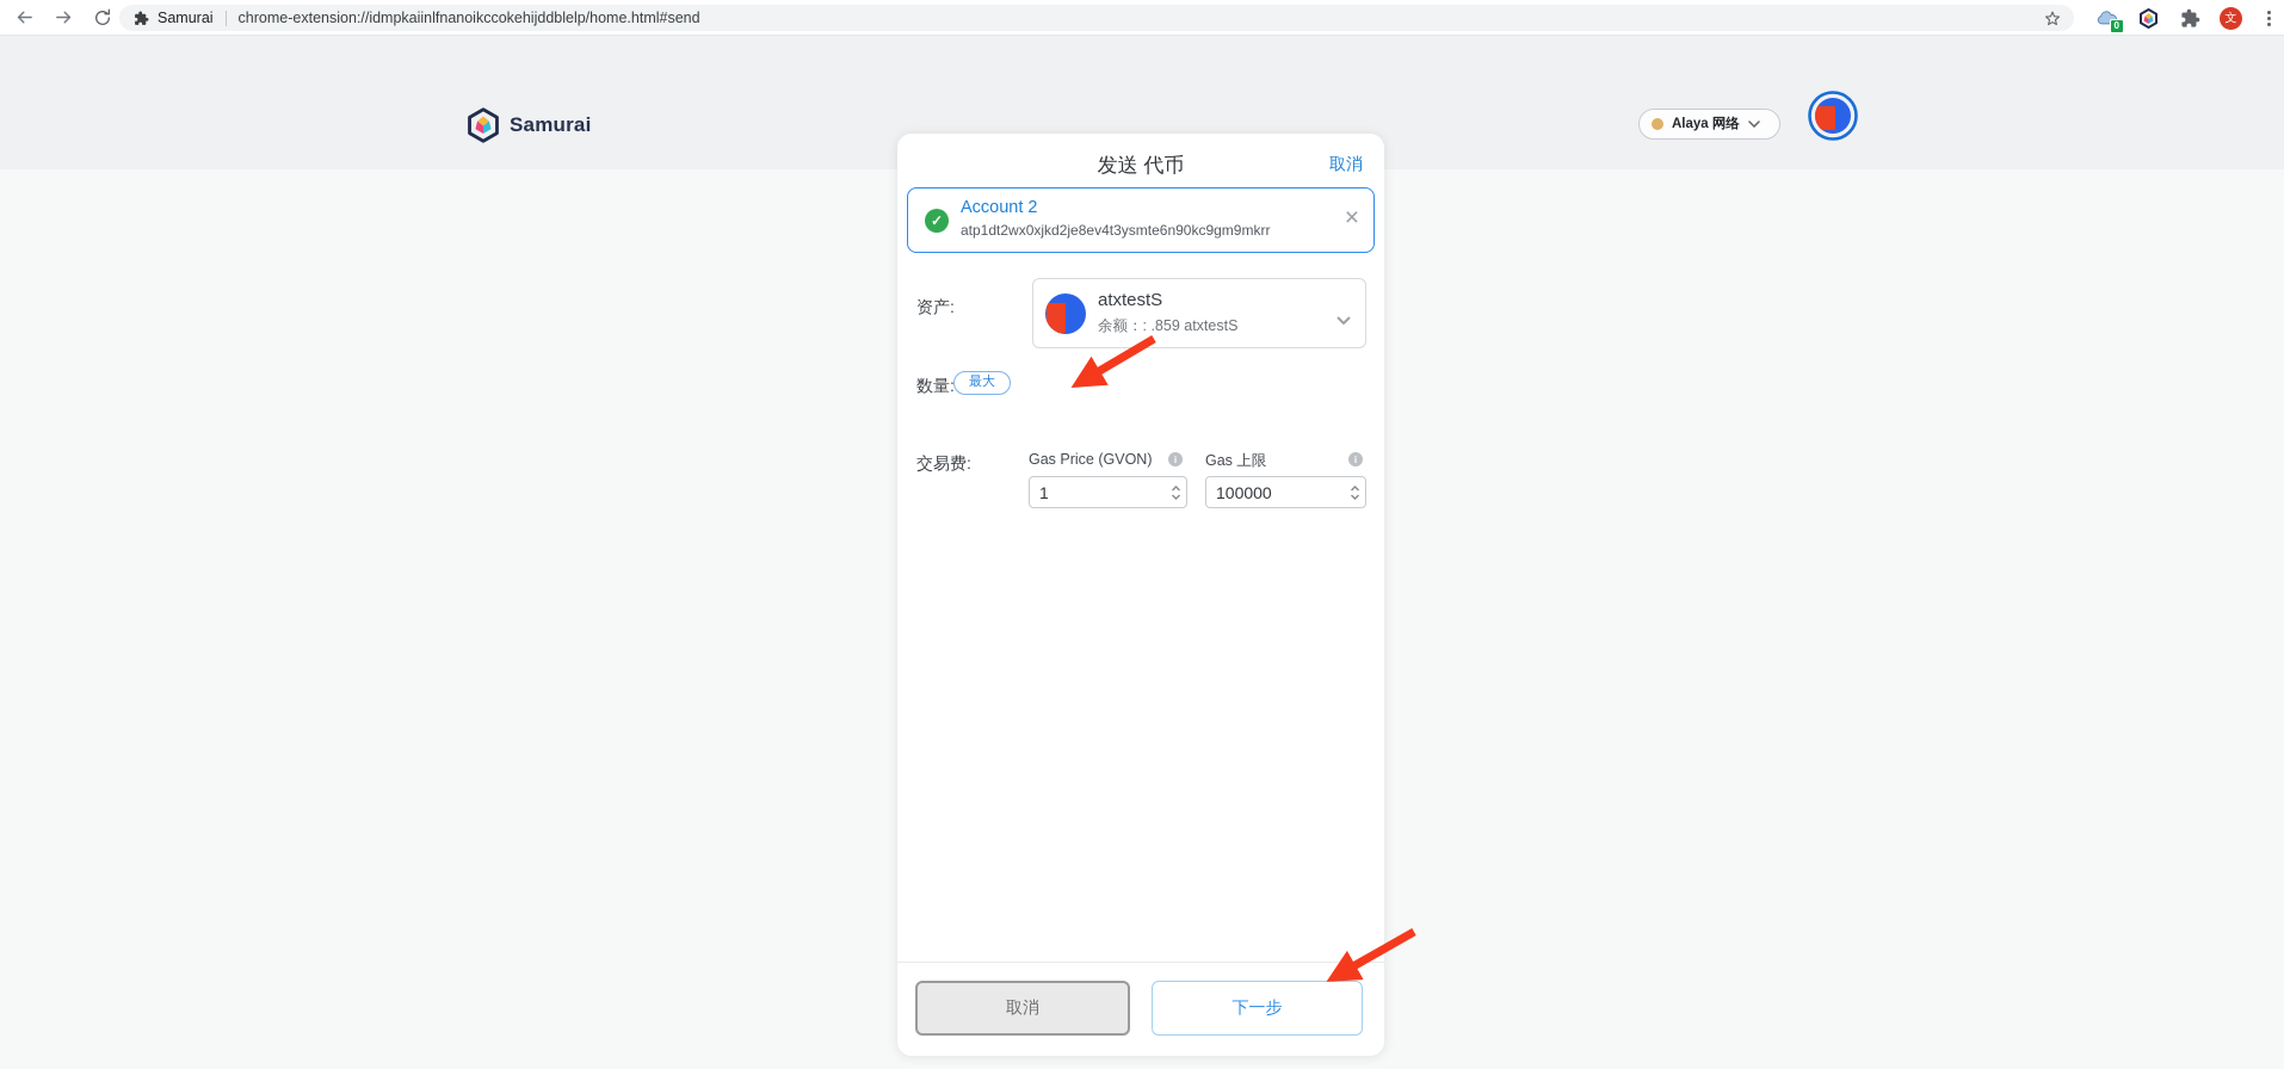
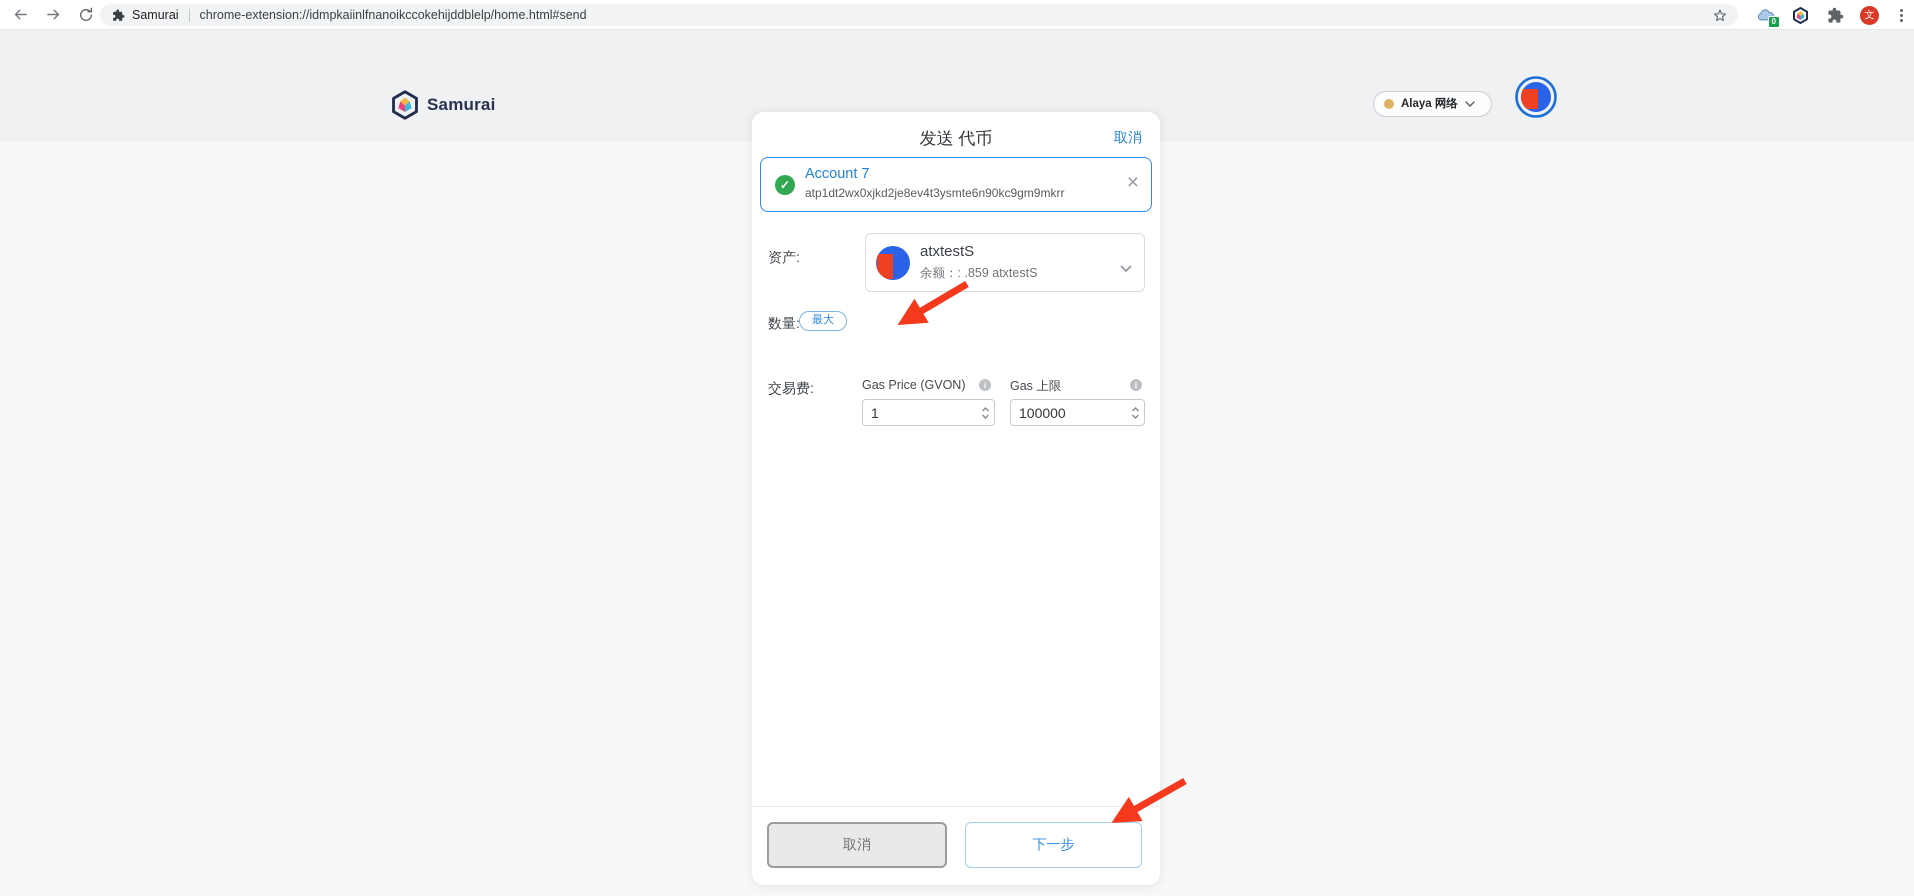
  Samurai
  chrome-extension://idmpkaiinlfnanoikccokehijddblelp/home.html#send
  0
  文
  Samurai
  Alaya 网络
  发送 代币
  取消
  ✓
- Account 2
+ Account 7
  atp1dt2wx0xjkd2je8ev4t3ysmte6n90kc9gm9mkrr
  ×
  资产:
  atxtestS
  余额：: .859 atxtestS
  数量:
  最大
  交易费:
  Gas Price (GVON)
  i
  Gas 上限
  i
  1
  100000
  取消
  下一步
